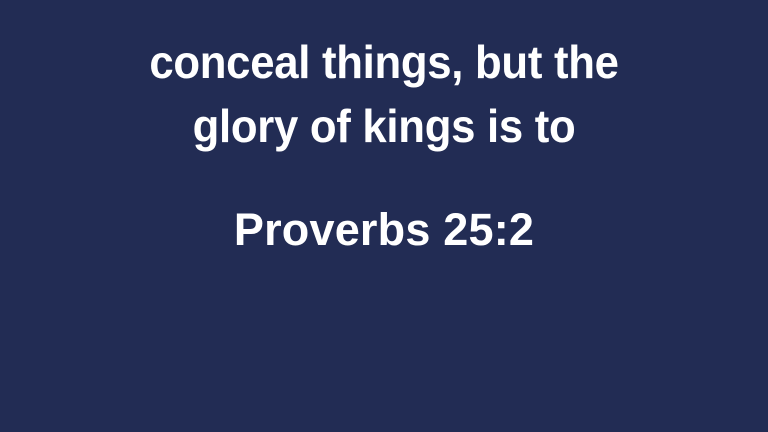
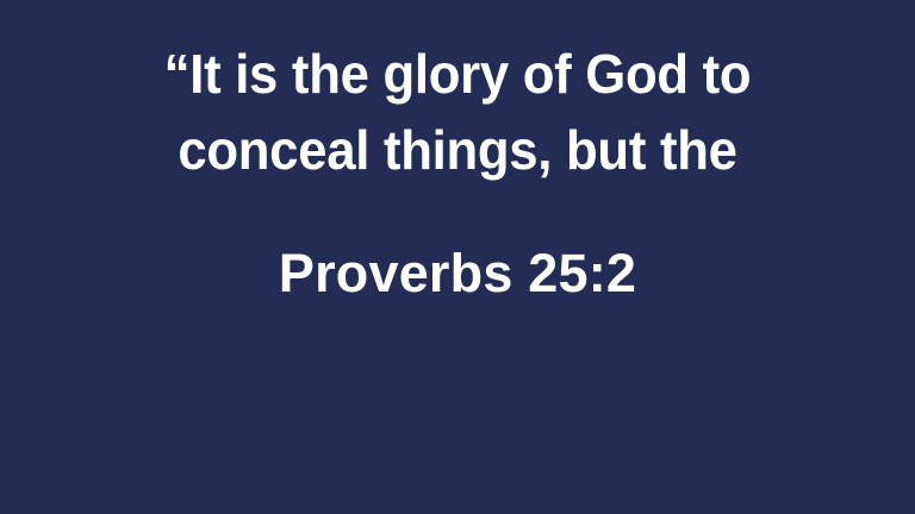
+ “It is the glory of God to
  conceal things, but the
- glory of kings is to
  Proverbs 25:2
